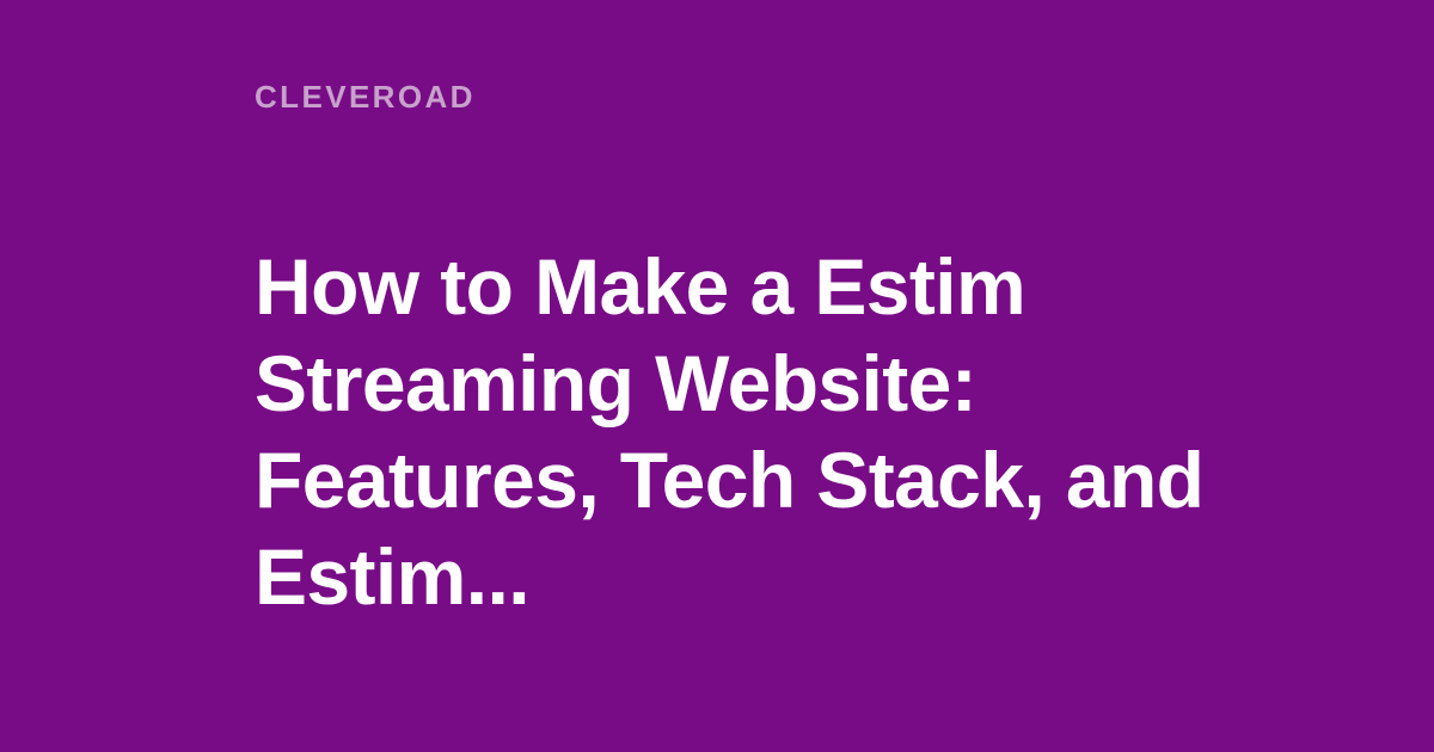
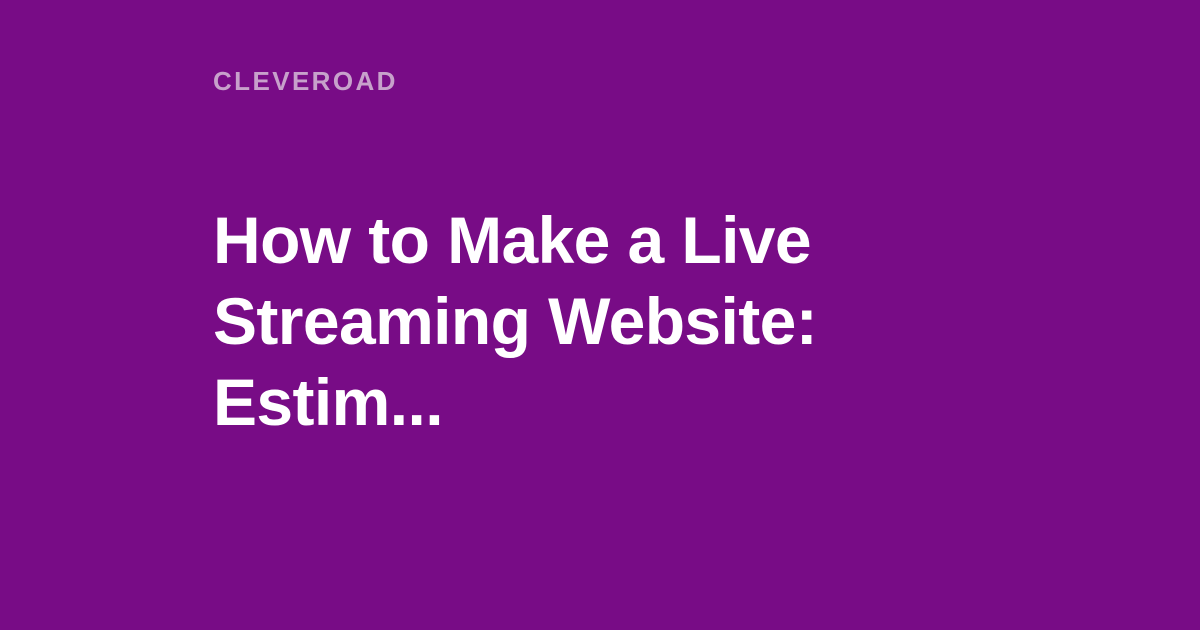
  CLEVEROAD
- How to Make a Estim
+ How to Make a Live
  Streaming Website:
- Features, Tech Stack, and
  Estim...
